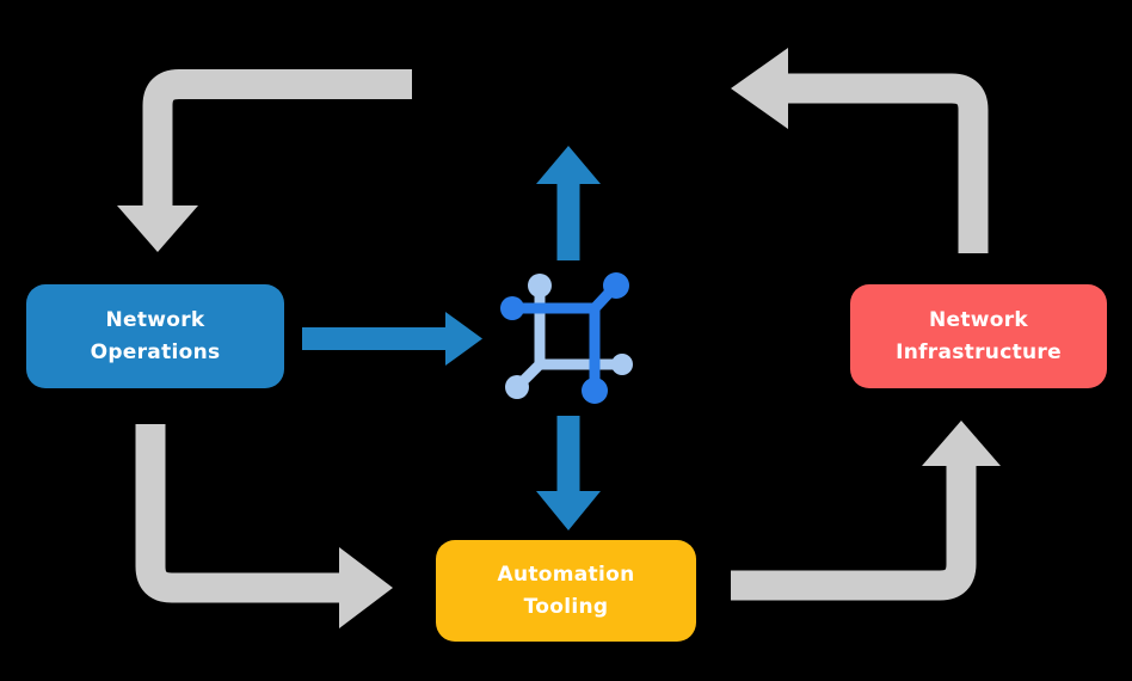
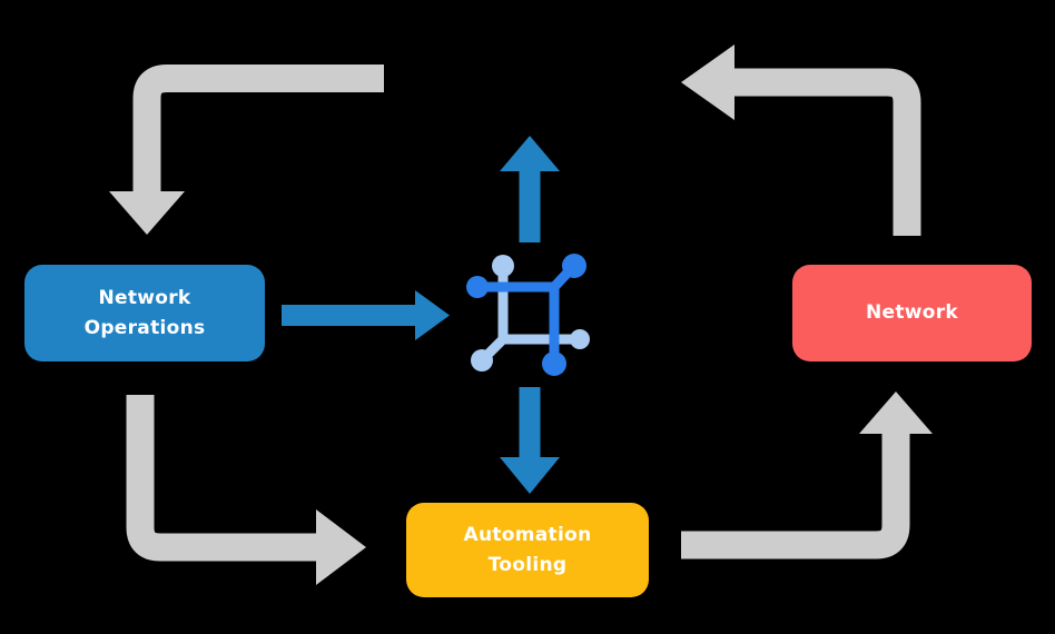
  Network
  Operations
  Network
- Infrastructure
  Automation
  Tooling
